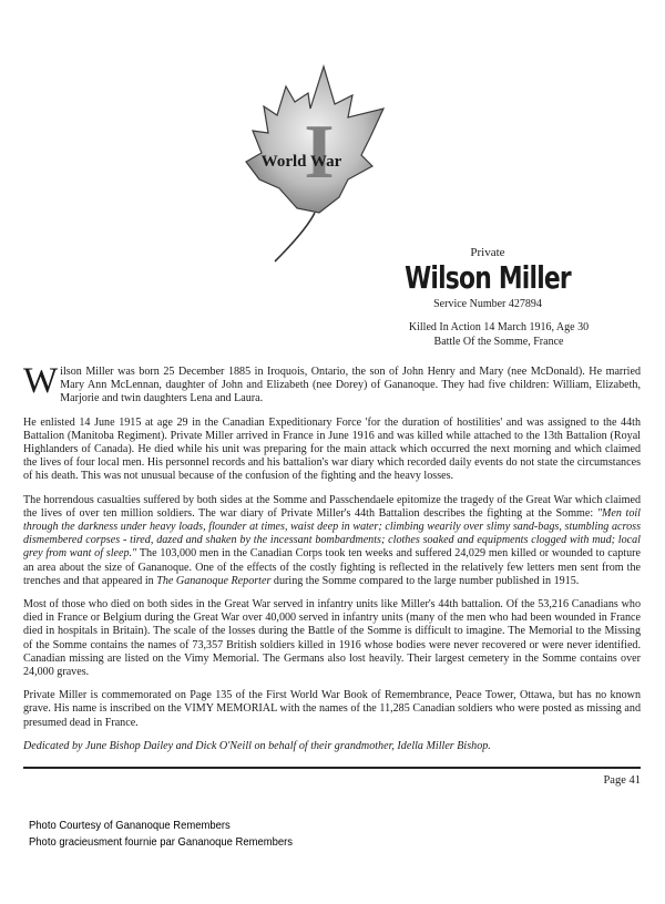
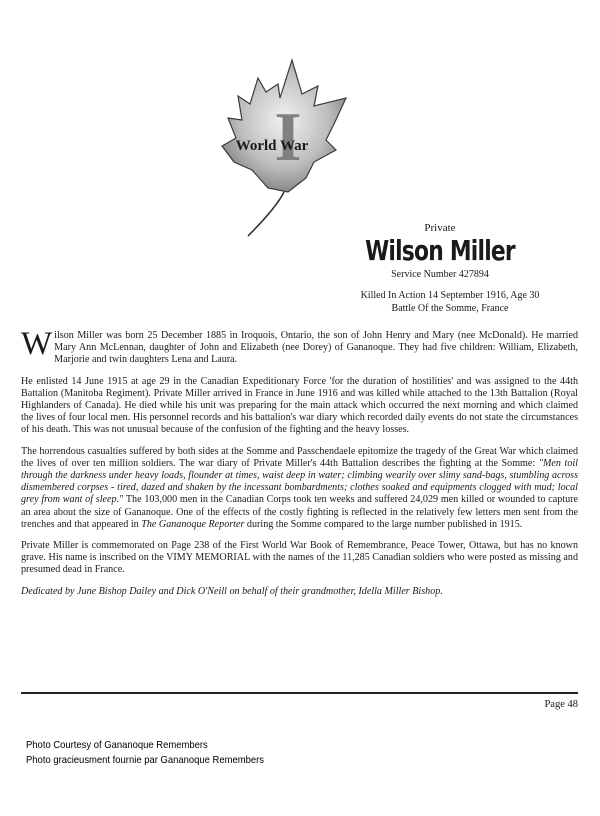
  I
  World War
  Private
  Wilson Miller
  Service Number 427894
- Killed In Action 14 March 1916, Age 30
+ Killed In Action 14 September 1916, Age 30
  Battle Of the Somme, France
  W
  ilson Miller was born 25 December 1885 in Iroquois, Ontario, the son of John Henry and Mary (nee McDonald). He married Mary Ann McLennan, daughter of John and Elizabeth (nee Dorey) of Gananoque. They had five children: William, Elizabeth, Marjorie and twin daughters Lena and Laura.
  He enlisted 14 June 1915 at age 29 in the Canadian Expeditionary Force 'for the duration of hostilities' and was assigned to the 44th Battalion (Manitoba Regiment). Private Miller arrived in France in June 1916 and was killed while attached to the 13th Battalion (Royal Highlanders of Canada). He died while his unit was preparing for the main attack which occurred the next morning and which claimed the lives of four local men. His personnel records and his battalion's war diary which recorded daily events do not state the circumstances of his death. This was not unusual because of the confusion of the fighting and the heavy losses.
  The horrendous casualties suffered by both sides at the Somme and Passchendaele epitomize the tragedy of the Great War which claimed the lives of over ten million soldiers. The war diary of Private Miller's 44th Battalion describes the fighting at the Somme: "Men toil through the darkness under heavy loads, flounder at times, waist deep in water; climbing wearily over slimy sand-bags, stumbling across dismembered corpses - tired, dazed and shaken by the incessant bombardments; clothes soaked and equipments clogged with mud; local grey from want of sleep." The 103,000 men in the Canadian Corps took ten weeks and suffered 24,029 men killed or wounded to capture an area about the size of Gananoque. One of the effects of the costly fighting is reflected in the relatively few letters men sent from the trenches and that appeared in The Gananoque Reporter during the Somme compared to the large number published in 1915.
- Most of those who died on both sides in the Great War served in infantry units like Miller's 44th battalion. Of the 53,216 Canadians who died in France or Belgium during the Great War over 40,000 served in infantry units (many of the men who had been wounded in France died in hospitals in Britain). The scale of the losses during the Battle of the Somme is difficult to imagine. The Memorial to the Missing of the Somme contains the names of 73,357 British soldiers killed in 1916 whose bodies were never recovered or were never identified. Canadian missing are listed on the Vimy Memorial. The Germans also lost heavily. Their largest cemetery in the Somme contains over 24,000 graves.
- Private Miller is commemorated on Page 135 of the First World War Book of Remembrance, Peace Tower, Ottawa, but has no known grave. His name is inscribed on the VIMY MEMORIAL with the names of the 11,285 Canadian soldiers who were posted as missing and presumed dead in France.
+ Private Miller is commemorated on Page 238 of the First World War Book of Remembrance, Peace Tower, Ottawa, but has no known grave. His name is inscribed on the VIMY MEMORIAL with the names of the 11,285 Canadian soldiers who were posted as missing and presumed dead in France.
  Dedicated by June Bishop Dailey and Dick O'Neill on behalf of their grandmother, Idella Miller Bishop.
- Page 41
+ Page 48
  Photo Courtesy of Gananoque Remembers
  Photo gracieusment fournie par Gananoque Remembers
